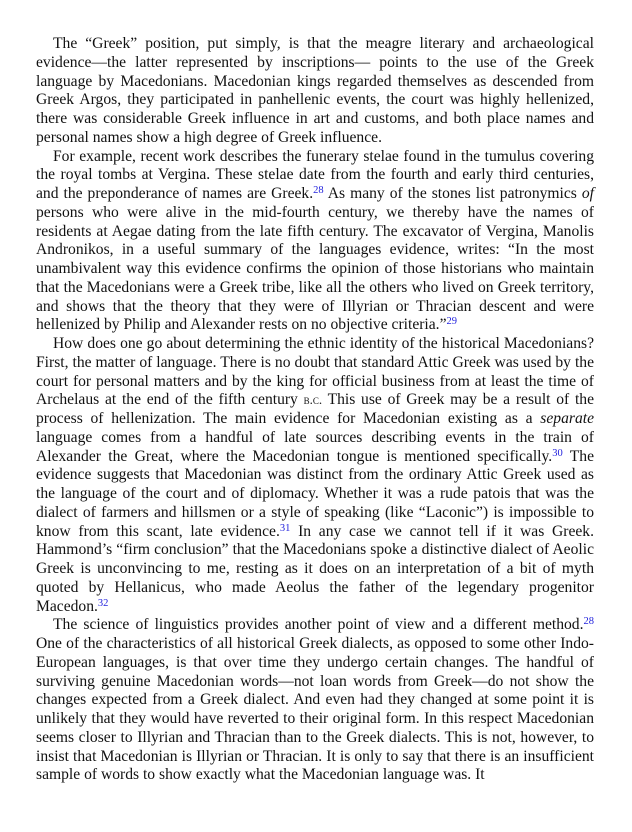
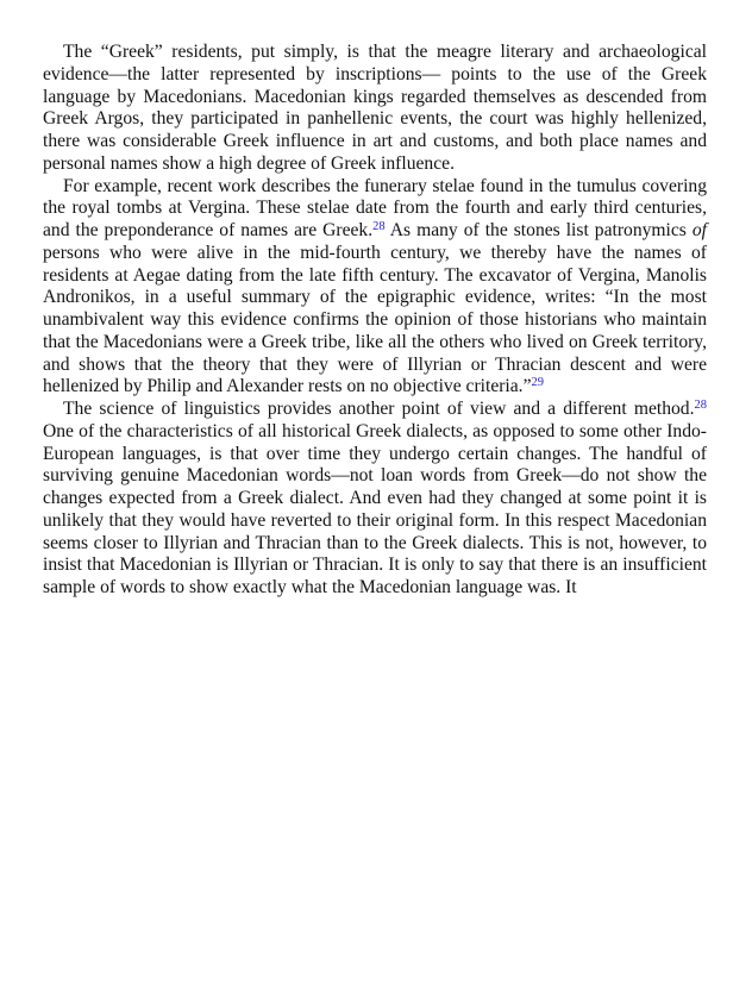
- The “Greek” position, put simply, is that the meagre literary and archaeological evidence—the latter represented by inscriptions— points to the use of the Greek language by Macedonians. Macedonian kings regarded themselves as descended from Greek Argos, they participated in panhellenic events, the court was highly hellenized, there was considerable Greek influence in art and customs, and both place names and personal names show a high degree of Greek influence.
+ The “Greek” residents, put simply, is that the meagre literary and archaeological evidence—the latter represented by inscriptions— points to the use of the Greek language by Macedonians. Macedonian kings regarded themselves as descended from Greek Argos, they participated in panhellenic events, the court was highly hellenized, there was considerable Greek influence in art and customs, and both place names and personal names show a high degree of Greek influence.
- For example, recent work describes the funerary stelae found in the tumulus covering the royal tombs at Vergina. These stelae date from the fourth and early third centuries, and the preponderance of names are Greek.28 As many of the stones list patronymics of persons who were alive in the mid-fourth century, we thereby have the names of residents at Aegae dating from the late fifth century. The excavator of Vergina, Manolis Andronikos, in a useful summary of the languages evidence, writes: “In the most unambivalent way this evidence confirms the opinion of those historians who maintain that the Macedonians were a Greek tribe, like all the others who lived on Greek territory, and shows that the theory that they were of Illyrian or Thracian descent and were hellenized by Philip and Alexander rests on no objective criteria.”29
+ For example, recent work describes the funerary stelae found in the tumulus covering the royal tombs at Vergina. These stelae date from the fourth and early third centuries, and the preponderance of names are Greek.28 As many of the stones list patronymics of persons who were alive in the mid-fourth century, we thereby have the names of residents at Aegae dating from the late fifth century. The excavator of Vergina, Manolis Andronikos, in a useful summary of the epigraphic evidence, writes: “In the most unambivalent way this evidence confirms the opinion of those historians who maintain that the Macedonians were a Greek tribe, like all the others who lived on Greek territory, and shows that the theory that they were of Illyrian or Thracian descent and were hellenized by Philip and Alexander rests on no objective criteria.”29
- How does one go about determining the ethnic identity of the historical Macedonians? First, the matter of language. There is no doubt that standard Attic Greek was used by the court for personal matters and by the king for official business from at least the time of Archelaus at the end of the fifth century b.c. This use of Greek may be a result of the process of hellenization. The main evidence for Macedonian existing as a separate language comes from a handful of late sources describing events in the train of Alexander the Great, where the Macedonian tongue is mentioned specifically.30 The evidence suggests that Macedonian was distinct from the ordinary Attic Greek used as the language of the court and of diplomacy. Whether it was a rude patois that was the dialect of farmers and hillsmen or a style of speaking (like “Laconic”) is impossible to know from this scant, late evidence.31 In any case we cannot tell if it was Greek. Hammond’s “firm conclusion” that the Macedonians spoke a distinctive dialect of Aeolic Greek is unconvincing to me, resting as it does on an interpretation of a bit of myth quoted by Hellanicus, who made Aeolus the father of the legendary progenitor Macedon.32
  The science of linguistics provides another point of view and a different method.28 One of the characteristics of all historical Greek dialects, as opposed to some other Indo-European languages, is that over time they undergo certain changes. The handful of surviving genuine Macedonian words—not loan words from Greek—do not show the changes expected from a Greek dialect. And even had they changed at some point it is unlikely that they would have reverted to their original form. In this respect Macedonian seems closer to Illyrian and Thracian than to the Greek dialects. This is not, however, to insist that Macedonian is Illyrian or Thracian. It is only to say that there is an insufficient sample of words to show exactly what the Macedonian language was. It
